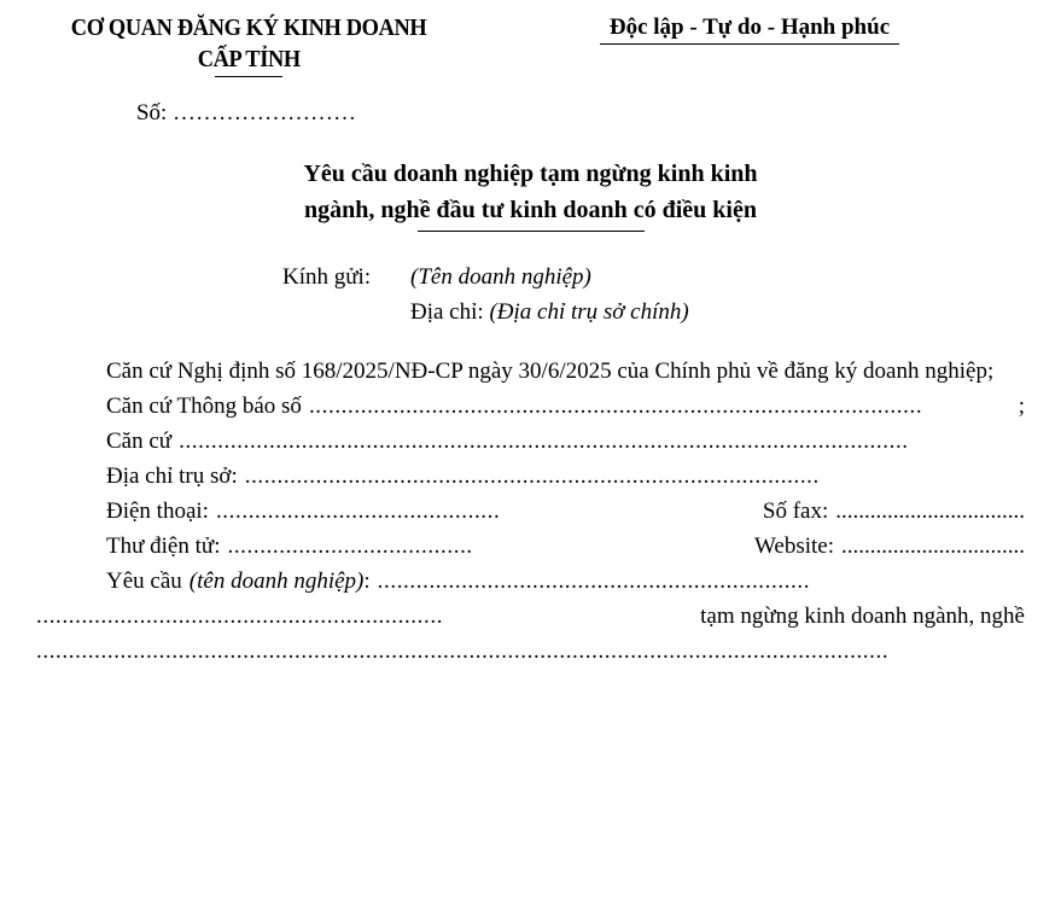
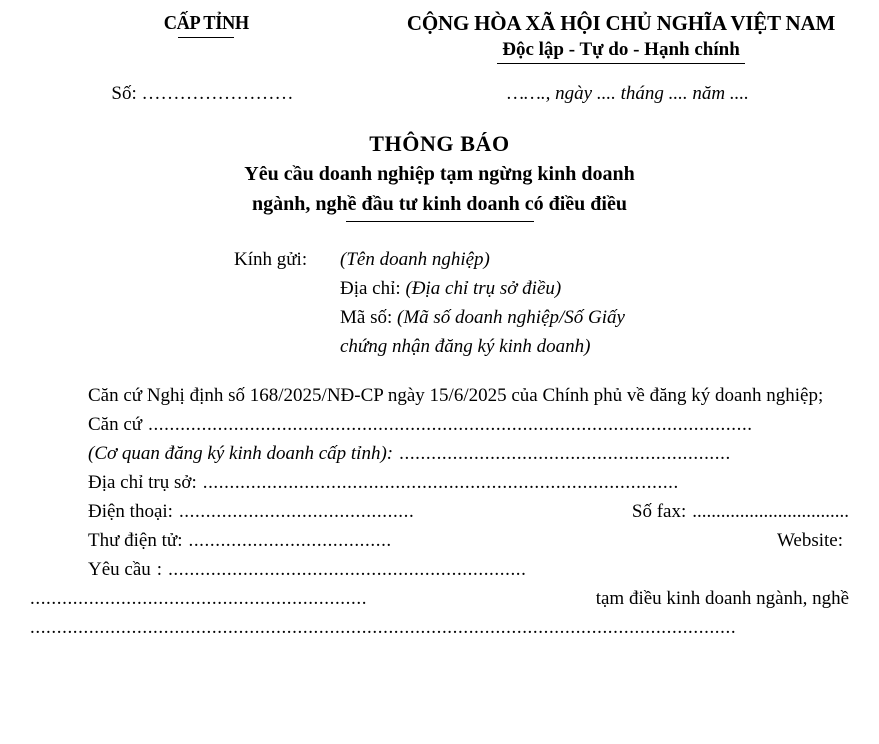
- CƠ QUAN ĐĂNG KÝ KINH DOANH
  CẤP TỈNH
+ CỘNG HÒA XÃ HỘI CHỦ NGHĨA VIỆT NAM
- Độc lập - Tự do - Hạnh phúc
+ Độc lập - Tự do - Hạnh chính
  Số: ……………………
+ ……., ngày .... tháng .... năm ....
+ THÔNG BÁO
- Yêu cầu doanh nghiệp tạm ngừng kinh kinh
+ Yêu cầu doanh nghiệp tạm ngừng kinh doanh
- ngành, nghề đầu tư kinh doanh có điều kiện
+ ngành, nghề đầu tư kinh doanh có điều điều
  Kính gửi:
  (Tên doanh nghiệp)
- Địa chỉ: (Địa chỉ trụ sở chính)
+ Địa chỉ: (Địa chỉ trụ sở điều)
+ Mã số: (Mã số doanh nghiệp/Số Giấy
+ chứng nhận đăng ký kinh doanh)
- Căn cứ Nghị định số 168/2025/NĐ-CP ngày 30/6/2025 của Chính phủ về đăng ký doanh nghiệp;
+ Căn cứ Nghị định số 168/2025/NĐ-CP ngày 15/6/2025 của Chính phủ về đăng ký doanh nghiệp;
- Căn cứ Thông báo số
- ...............................................................................................
- ;
  Căn cứ
  .................................................................................................................
+ (Cơ quan đăng ký kinh doanh cấp tỉnh):
+ ..............................................................
  Địa chỉ trụ sở:
  .........................................................................................
  Điện thoại:
  ............................................
  Số fax:
  .................................
  Thư điện tử:
  ......................................
  Website:
- ................................
  Yêu cầu
- (tên doanh nghiệp)
  :
  ...................................................................
  ...............................................................
- tạm ngừng kinh doanh ngành, nghề
+ tạm điều kinh doanh ngành, nghề
  ....................................................................................................................................
